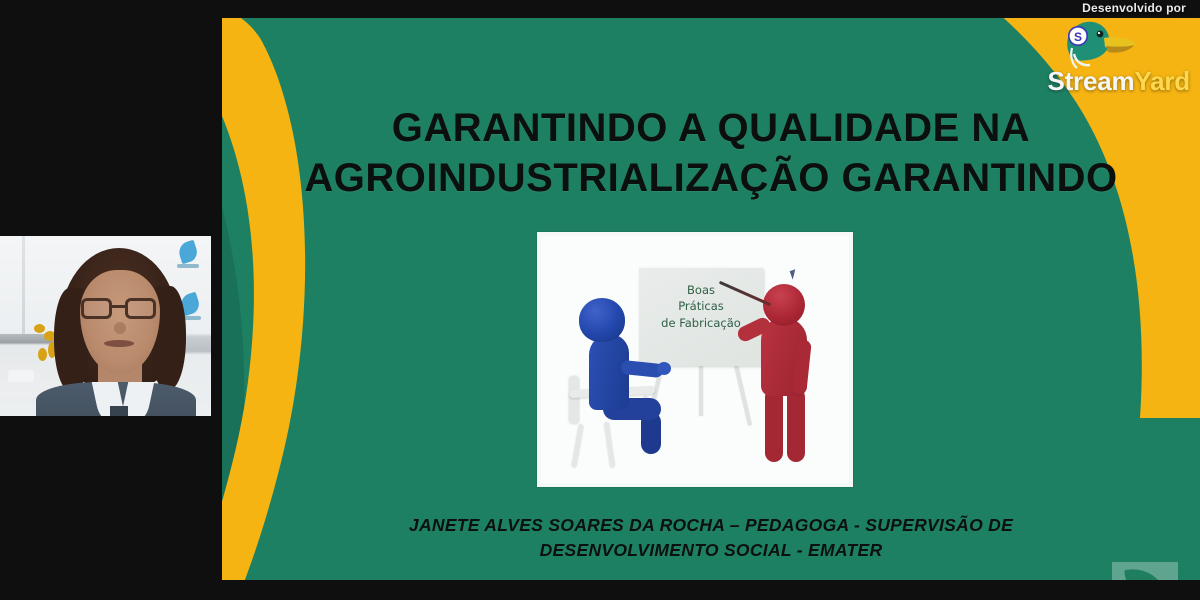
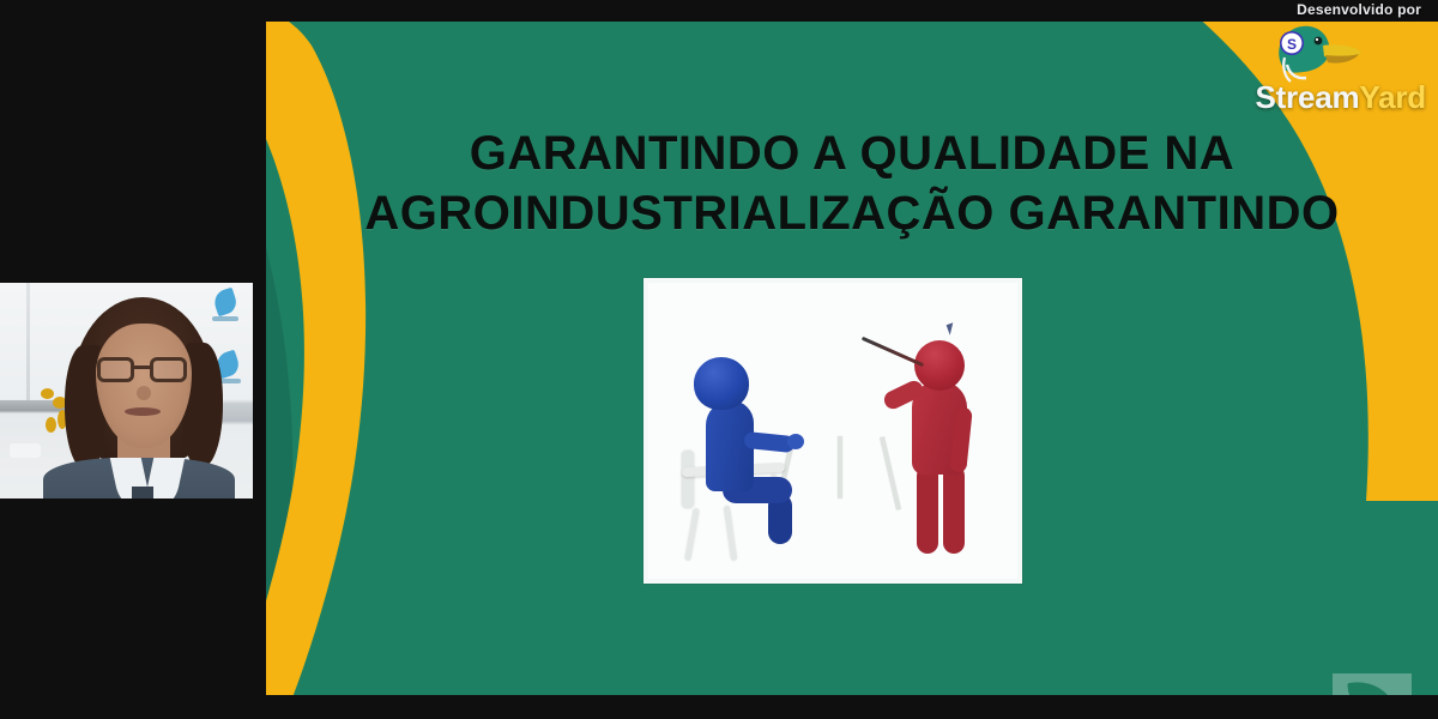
  GARANTINDO A QUALIDADE NA AGROINDUSTRIALIZAÇÃO GARANTINDO
- Boas
- Práticas
- de Fabricação
- JANETE ALVES SOARES DA ROCHA – PEDAGOGA - SUPERVISÃO DE DESENVOLVIMENTO SOCIAL - EMATER
  Desenvolvido por
  S
  StreamYard
